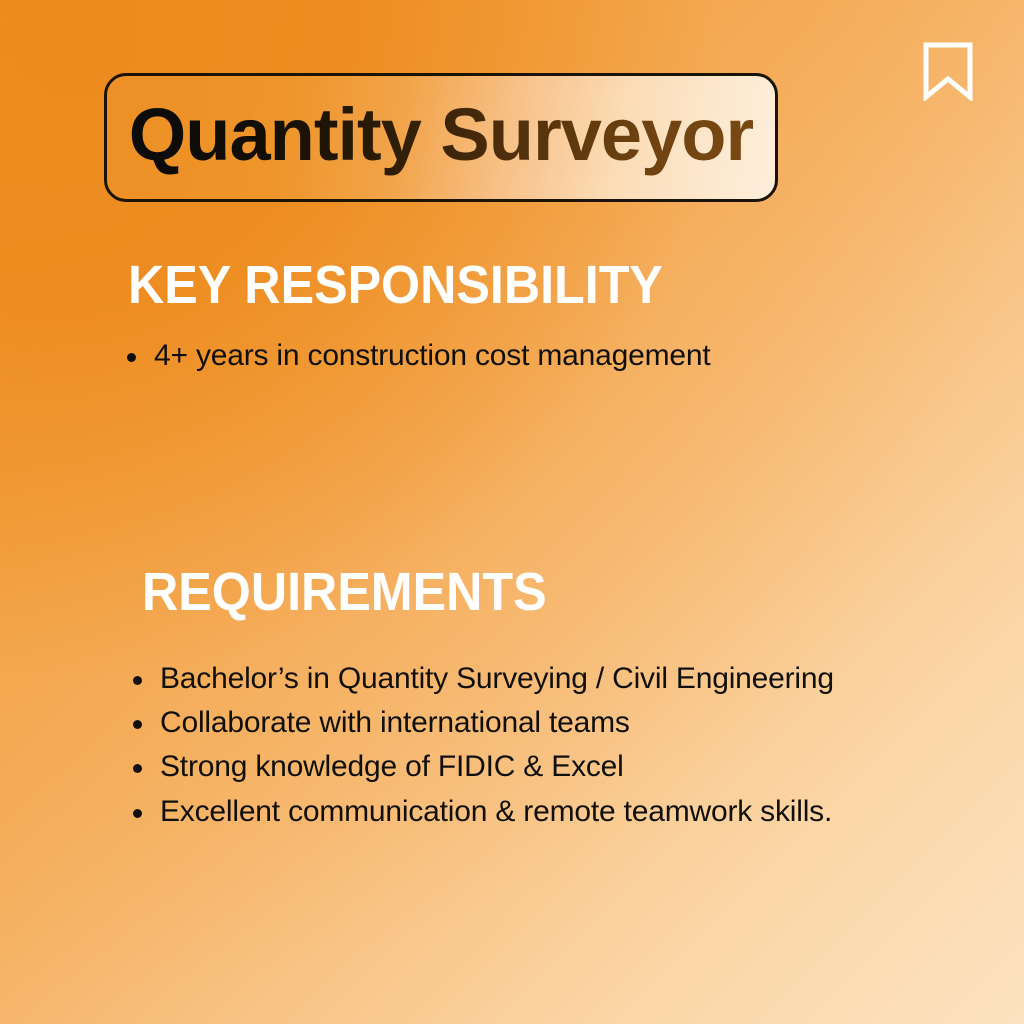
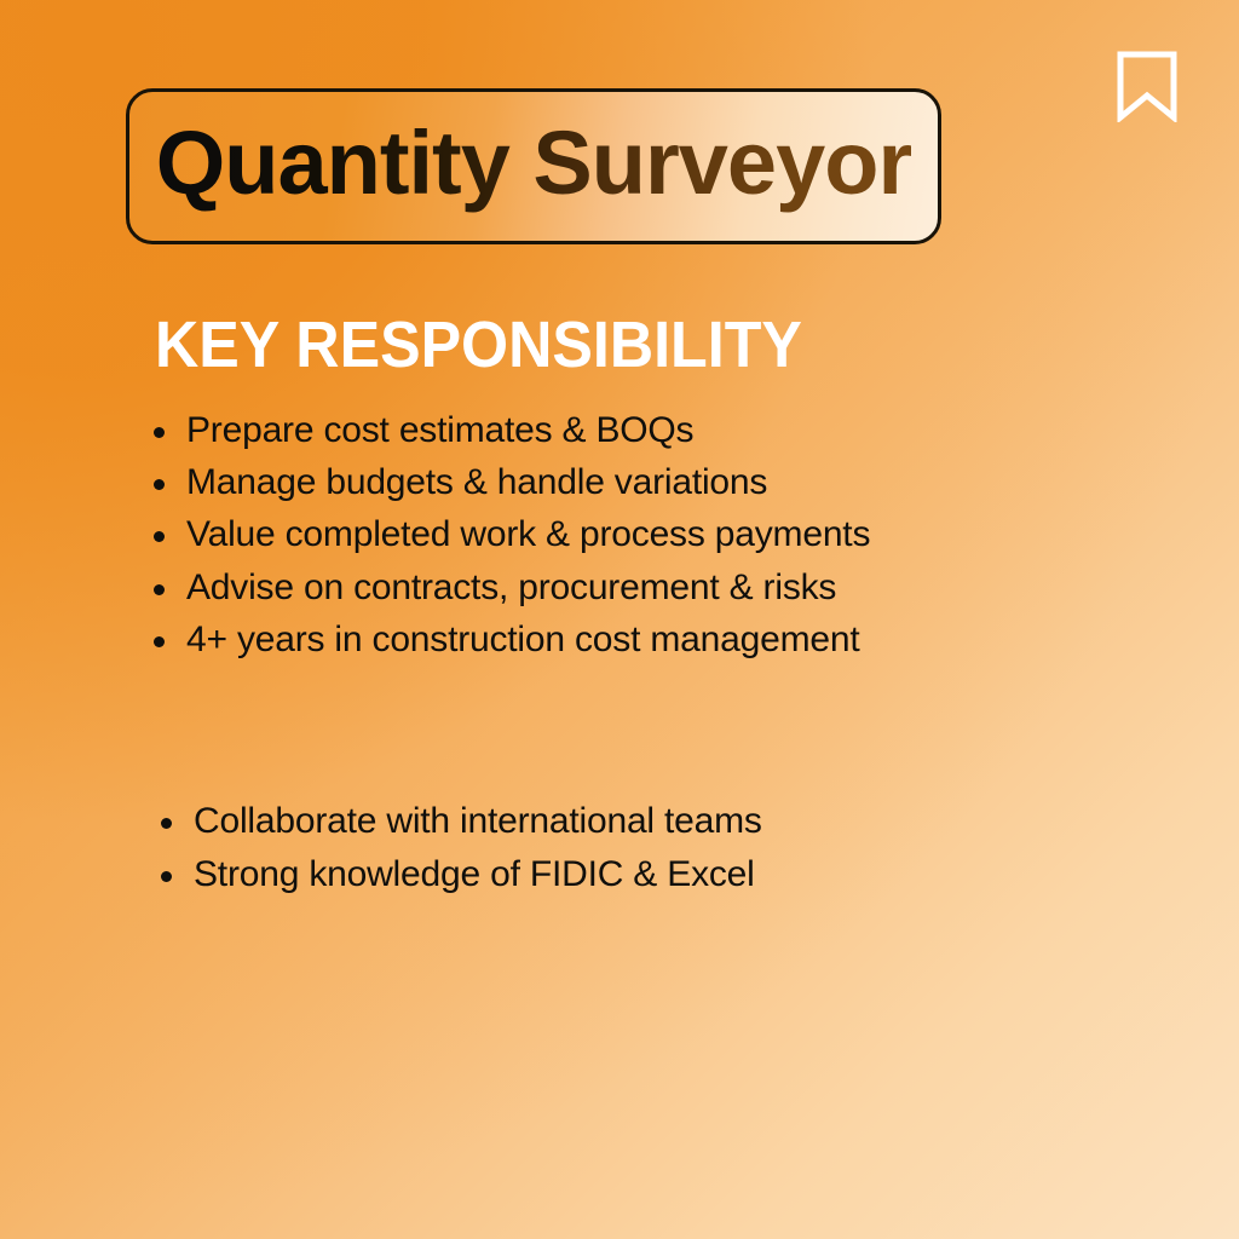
  Quantity Surveyor
  KEY RESPONSIBILITY
+ Prepare cost estimates & BOQs
+ Manage budgets & handle variations
+ Value completed work & process payments
+ Advise on contracts, procurement & risks
  4+ years in construction cost management
- REQUIREMENTS
- Bachelor’s in Quantity Surveying / Civil Engineering
  Collaborate with international teams
  Strong knowledge of FIDIC & Excel
- Excellent communication & remote teamwork skills.
